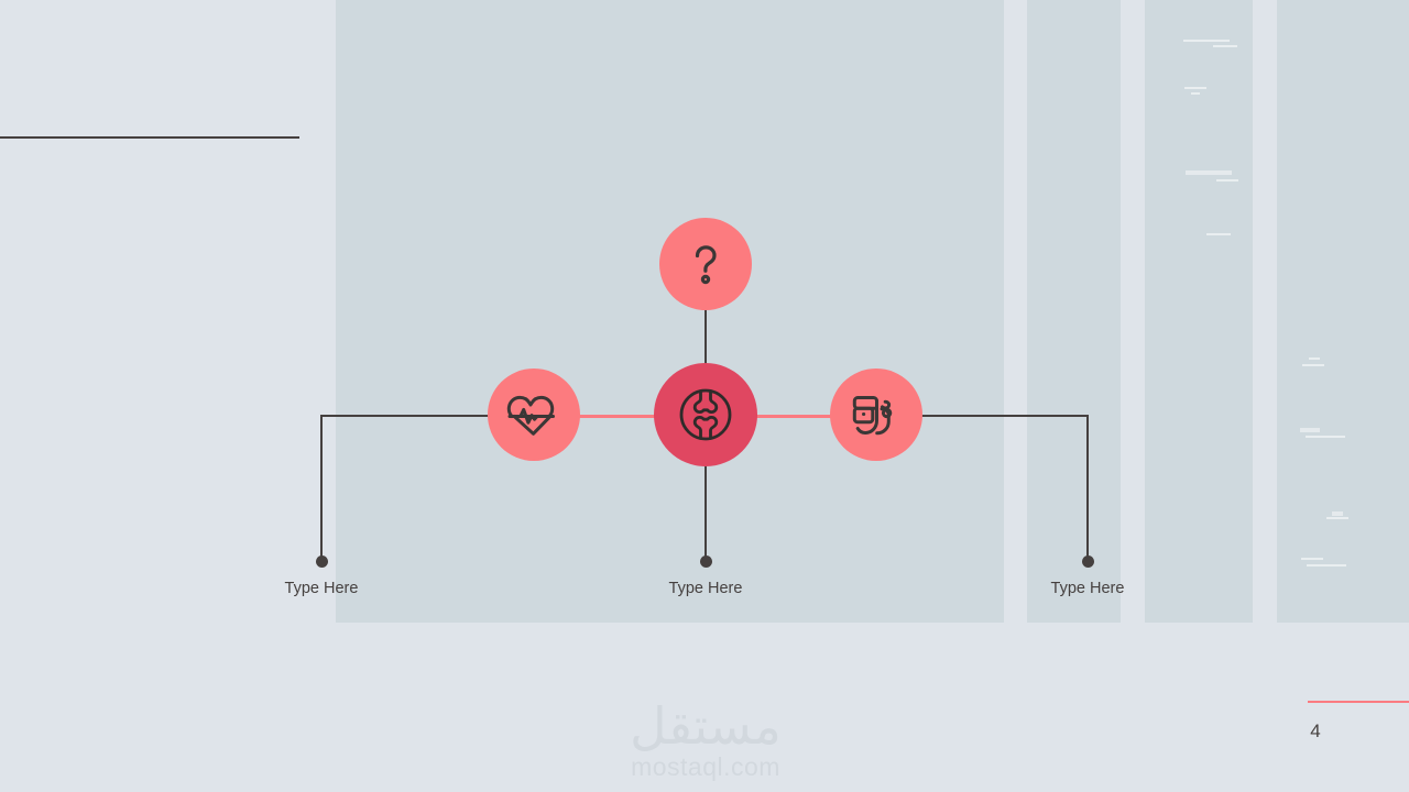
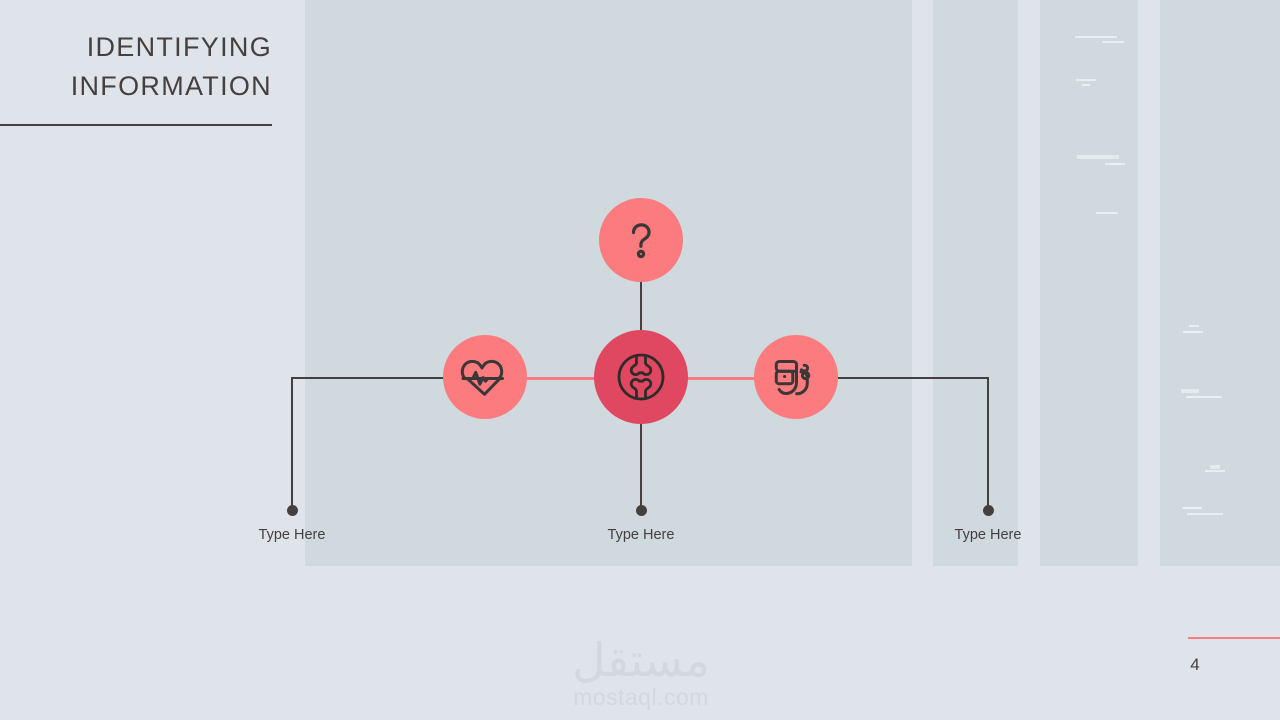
+ IDENTIFYING
+ INFORMATION
  Type Here
  Type Here
  Type Here
  4
